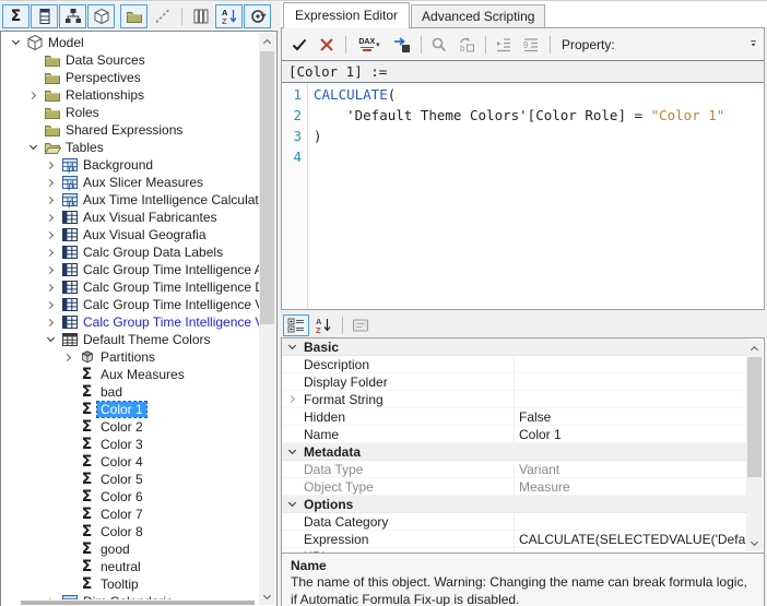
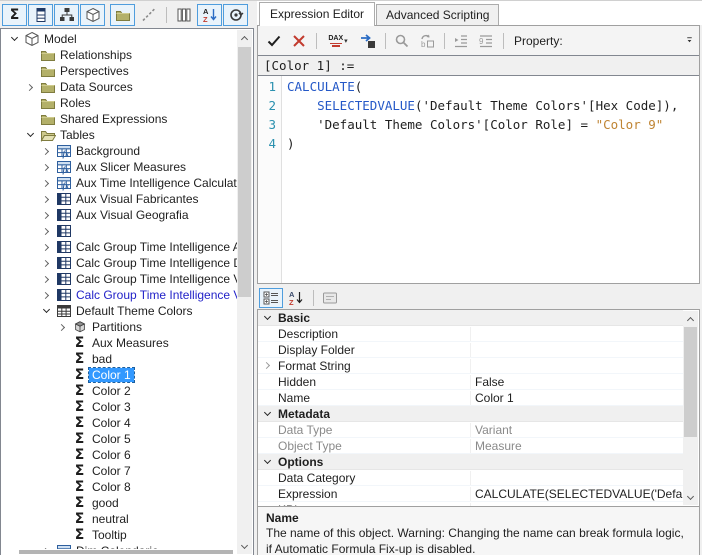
  Σ
  A
  Z
  Model
- Data Sources
+ Relationships
  Perspectives
- Relationships
+ Data Sources
  Roles
  Shared Expressions
  Tables
  fx
  Background
  fx
  Aux Slicer Measures
  fx
  Aux Time Intelligence Calculat
  Aux Visual Fabricantes
  Aux Visual Geografia
- Calc Group Data Labels
  Calc Group Time Intelligence
  Calc Group Time Intelligence
  Calc Group Time Intelligence
  Calc Group Time Intelligence
  Default Theme Colors
  Partitions
  Σ
  Aux Measures
  Σ
  bad
  Σ
  Color 1
  Σ
  Color 2
  Σ
  Color 3
  Σ
  Color 4
  Σ
  Color 5
  Σ
  Color 6
  Σ
  Color 7
  Σ
  Color 8
  Σ
  good
  Σ
  neutral
  Σ
  Tooltip
  Expression Editor
  Advanced Scripting
  b
  9
  Property:
  [Color 1] :=
  1
  2
  3
  4
  CALCULATE(
+ SELECTEDVALUE('Default Theme Colors'[Hex Code]),
- 'Default Theme Colors'[Color Role] = "Color 1"
+ 'Default Theme Colors'[Color Role] = "Color 9"
  )
  A
  Z
  Basic
  Description
  Display Folder
  Format String
  Hidden
  False
  Name
  Color 1
  Metadata
  Data Type
  Variant
  Object Type
  Measure
  Options
  Data Category
  Expression
  CALCULATE(SELECTEDVALUE('Defa
  Name
  The name of this object. Warning: Changing the name can break formula logic, if Automatic Formula Fix-up is disabled.
